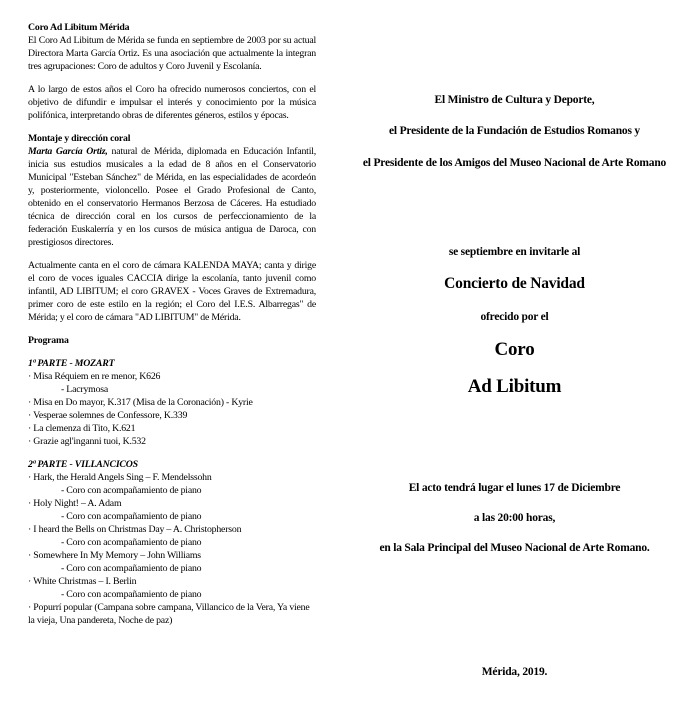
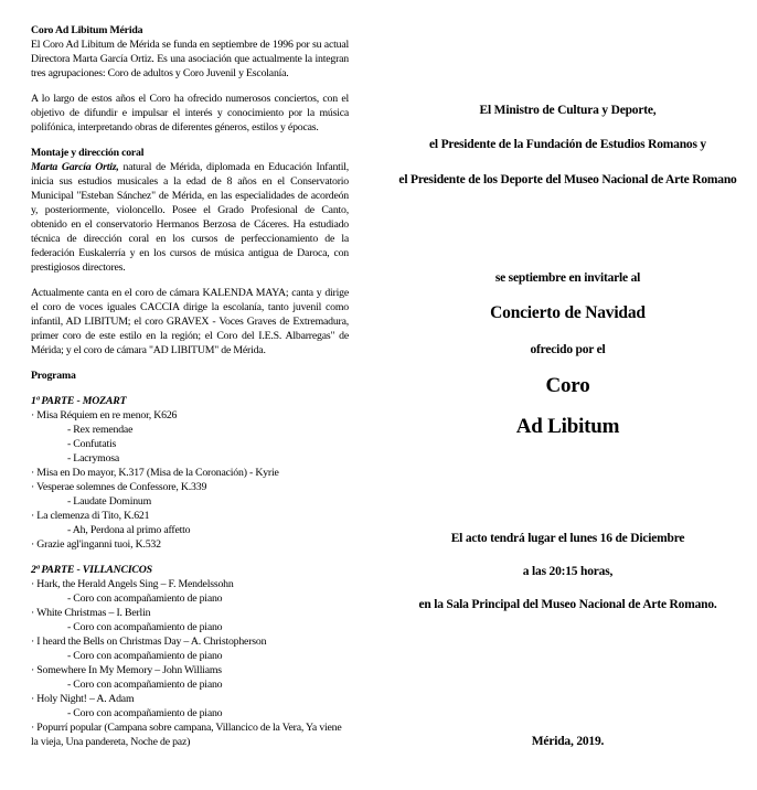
  Coro Ad Libitum Mérida
- El Coro Ad Libitum de Mérida se funda en septiembre de 2003 por su actual Directora Marta García Ortiz. Es una asociación que actualmente la integran tres agrupaciones: Coro de adultos y Coro Juvenil y Escolanía.
+ El Coro Ad Libitum de Mérida se funda en septiembre de 1996 por su actual Directora Marta García Ortiz. Es una asociación que actualmente la integran tres agrupaciones: Coro de adultos y Coro Juvenil y Escolanía.
  A lo largo de estos años el Coro ha ofrecido numerosos conciertos, con el objetivo de difundir e impulsar el interés y conocimiento por la música polifónica, interpretando obras de diferentes géneros, estilos y épocas.
  Montaje y dirección coral
  Marta García Ortiz, natural de Mérida, diplomada en Educación Infantil, inicia sus estudios musicales a la edad de 8 años en el Conservatorio Municipal "Esteban Sánchez" de Mérida, en las especialidades de acordeón y, posteriormente, violoncello. Posee el Grado Profesional de Canto, obtenido en el conservatorio Hermanos Berzosa de Cáceres. Ha estudiado técnica de dirección coral en los cursos de perfeccionamiento de la federación Euskalerría y en los cursos de música antigua de Daroca, con prestigiosos directores.
  Actualmente canta en el coro de cámara KALENDA MAYA; canta y dirige el coro de voces iguales CACCIA dirige la escolanía, tanto juvenil como infantil, AD LIBITUM; el coro GRAVEX - Voces Graves de Extremadura, primer coro de este estilo en la región; el Coro del I.E.S. Albarregas" de Mérida; y el coro de cámara "AD LIBITUM" de Mérida.
  Programa
  1ª PARTE - MOZART
  · Misa Réquiem en re menor, K626
+ - Rex remendae
+ - Confutatis
  - Lacrymosa
  · Misa en Do mayor, K.317 (Misa de la Coronación) - Kyrie
  · Vesperae solemnes de Confessore, K.339
+ - Laudate Dominum
  · La clemenza di Tito, K.621
+ - Ah, Perdona al primo affetto
  · Grazie agl'inganni tuoi, K.532
  2ª PARTE - VILLANCICOS
  · Hark, the Herald Angels Sing – F. Mendelssohn
  - Coro con acompañamiento de piano
- · Holy Night! – A. Adam
+ · White Christmas – I. Berlin
  - Coro con acompañamiento de piano
  · I heard the Bells on Christmas Day – A. Christopherson
  - Coro con acompañamiento de piano
  · Somewhere In My Memory – John Williams
  - Coro con acompañamiento de piano
- · White Christmas – I. Berlin
+ · Holy Night! – A. Adam
  - Coro con acompañamiento de piano
  · Popurrí popular (Campana sobre campana, Villancico de la Vera, Ya viene la vieja, Una pandereta, Noche de paz)
  El Ministro de Cultura y Deporte,
  el Presidente de la Fundación de Estudios Romanos y
- el Presidente de los Amigos del Museo Nacional de Arte Romano
+ el Presidente de los Deporte del Museo Nacional de Arte Romano
  se septiembre en invitarle al
  Concierto de Navidad
  ofrecido por el
  Coro
  Ad Libitum
- El acto tendrá lugar el lunes 17 de Diciembre
+ El acto tendrá lugar el lunes 16 de Diciembre
- a las 20:00 horas,
+ a las 20:15 horas,
  en la Sala Principal del Museo Nacional de Arte Romano.
  Mérida, 2019.
